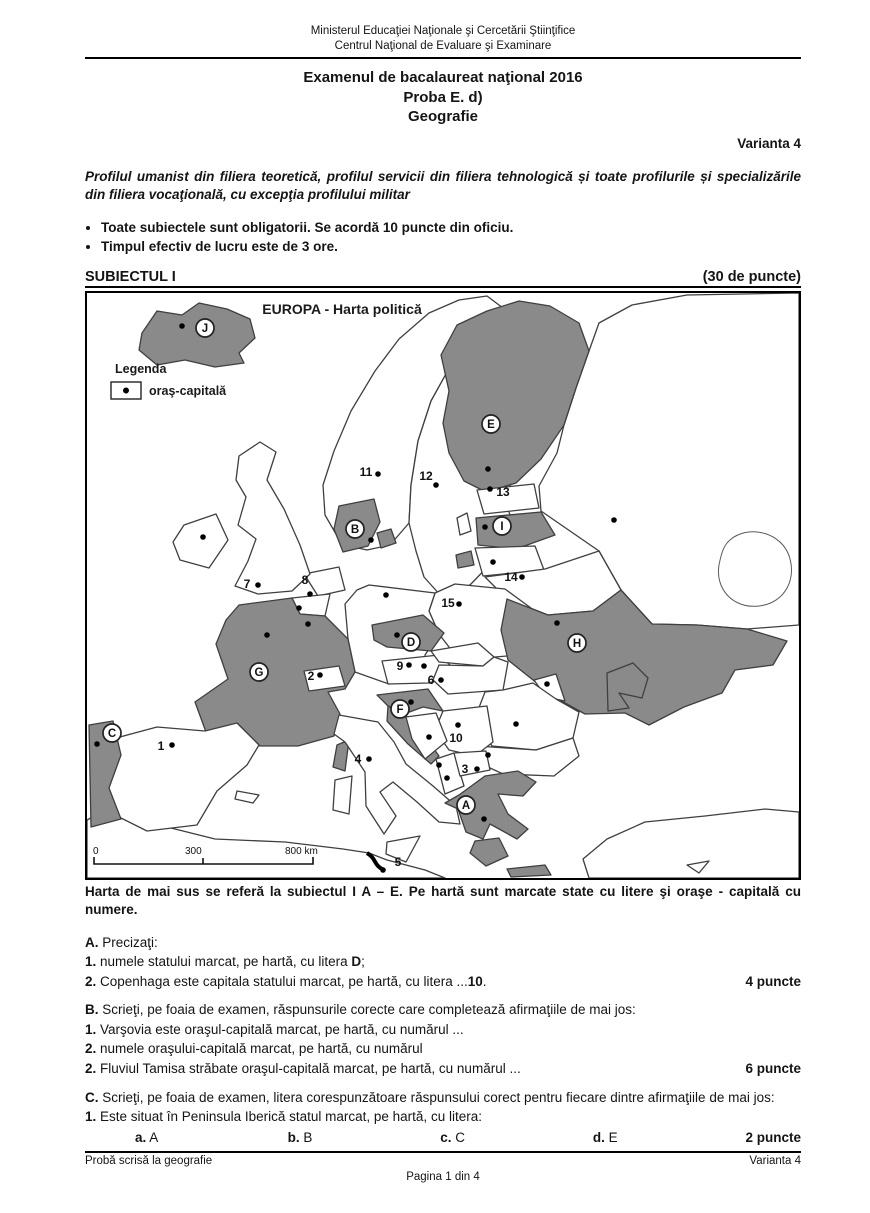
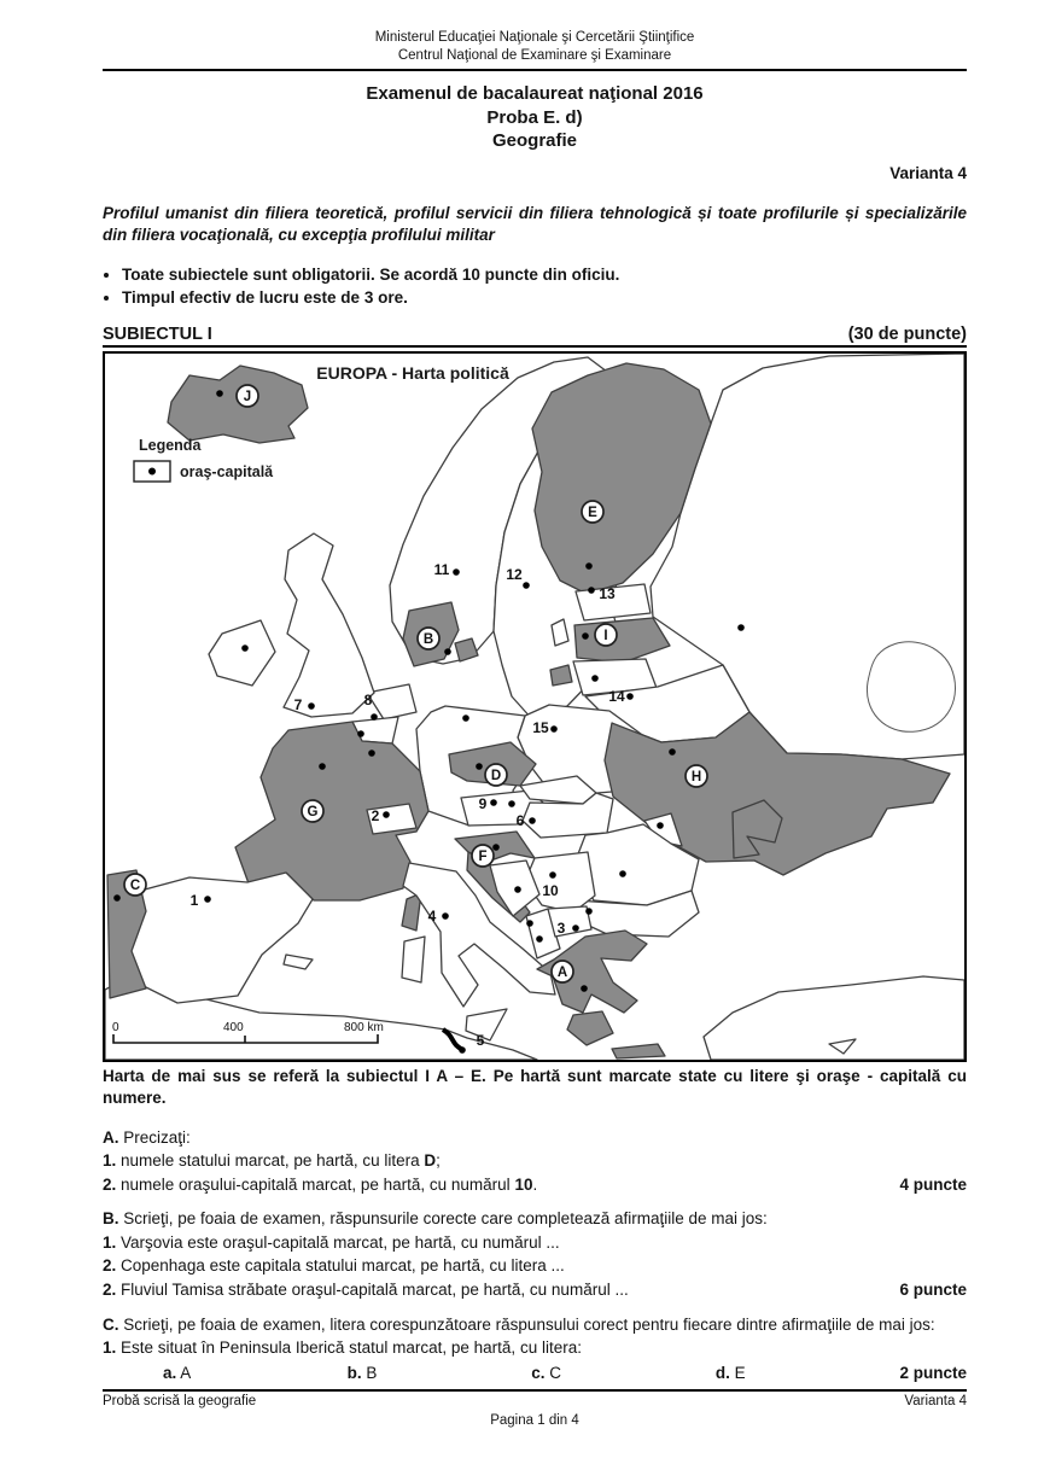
  Ministerul Educaţiei Naţionale şi Cercetării Ştiinţifice
- Centrul Naţional de Evaluare şi Examinare
+ Centrul Naţional de Examinare şi Examinare
  Examenul de bacalaureat naţional 2016
  Proba E. d)
  Geografie
  Varianta 4
  Profilul umanist din filiera teoretică, profilul servicii din filiera tehnologică și toate profilurile și specializările din filiera vocaţională, cu excepţia profilului militar
  Toate subiectele sunt obligatorii. Se acordă 10 puncte din oficiu.
  Timpul efectiv de lucru este de 3 ore.
  SUBIECTUL I
  (30 de puncte)
  EUROPA - Harta politică
  Legenda
  oraş-capitală
  0
- 300
+ 400
  800 km
  1
  2
  3
  4
  5
  6
  7
  8
  9
  10
  11
  12
  13
  14
  15
  A
  B
  C
  D
  E
  F
  G
  H
  I
  J
  Harta de mai sus se referă la subiectul I A – E. Pe hartă sunt marcate state cu litere şi oraşe - capitală cu numere.
  A. Precizaţi:
  1. numele statului marcat, pe hartă, cu litera D;
- 2. Copenhaga este capitala statului marcat, pe hartă, cu litera ...10.
+ 2. numele oraşului-capitală marcat, pe hartă, cu numărul 10.
  4 puncte
  B. Scrieţi, pe foaia de examen, răspunsurile corecte care completează afirmaţiile de mai jos:
  1. Varşovia este oraşul-capitală marcat, pe hartă, cu numărul ...
- 2. numele oraşului-capitală marcat, pe hartă, cu numărul
+ 2. Copenhaga este capitala statului marcat, pe hartă, cu litera ...
  2. Fluviul Tamisa străbate oraşul-capitală marcat, pe hartă, cu numărul ...
  6 puncte
  C. Scrieţi, pe foaia de examen, litera corespunzătoare răspunsului corect pentru fiecare dintre afirmaţiile de mai jos:
  1. Este situat în Peninsula Iberică statul marcat, pe hartă, cu litera:
  a. A
  b. B
  c. C
  d. E
  2 puncte
  Probă scrisă la geografie
  Varianta 4
  Pagina 1 din 4
